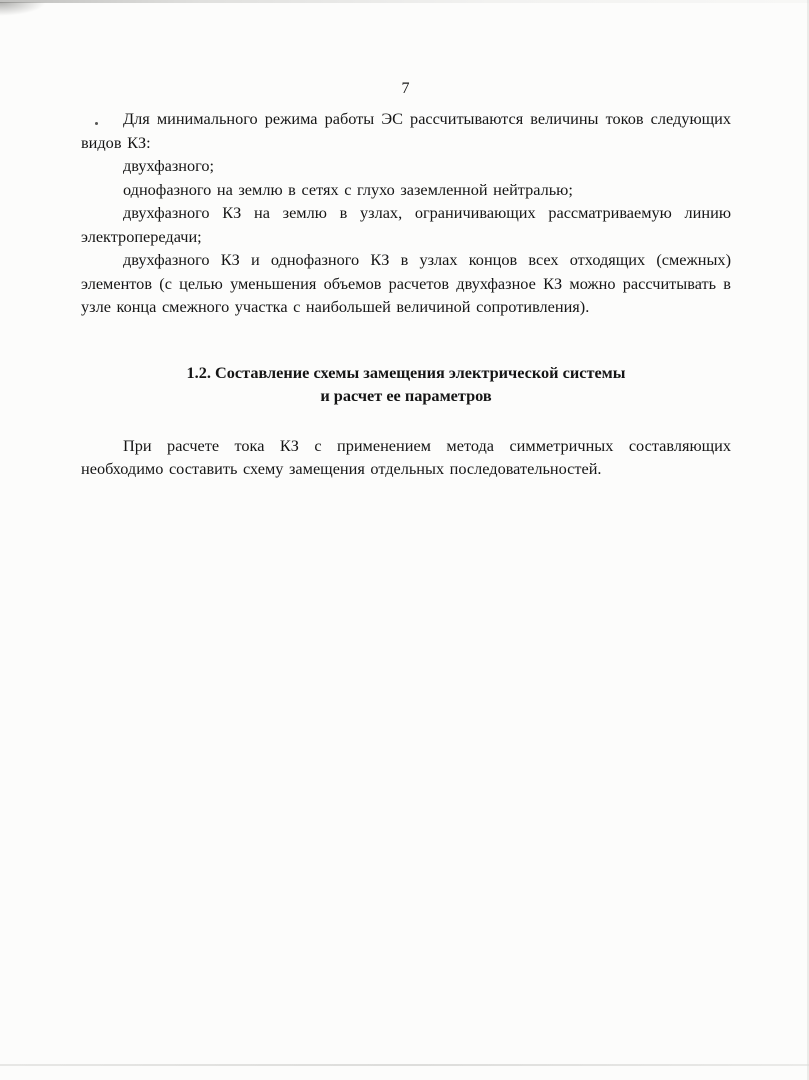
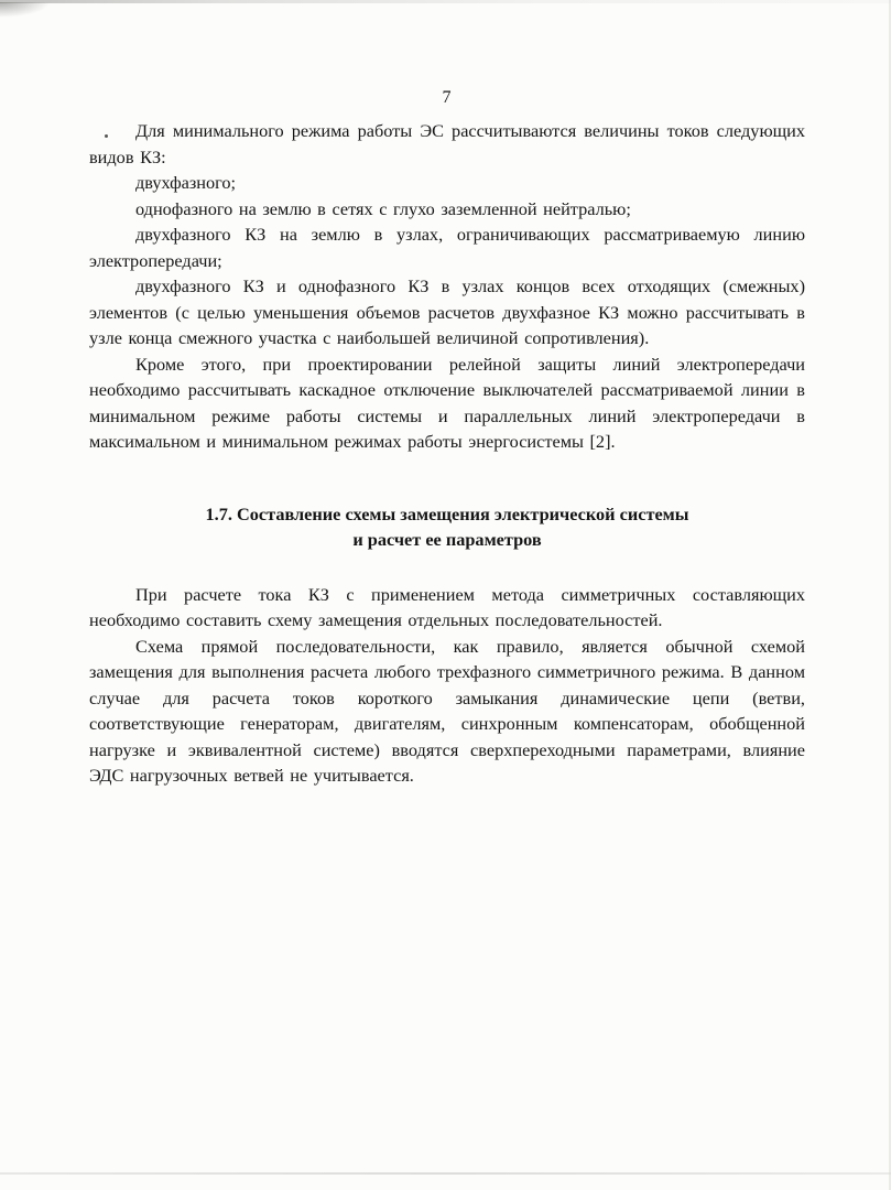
  7
  Для минимального режима работы ЭС рассчитываются величины токов следующих видов КЗ:
  двухфазного;
  однофазного на землю в сетях с глухо заземленной нейтралью;
  двухфазного КЗ на землю в узлах, ограничивающих рассматриваемую линию электропередачи;
  двухфазного КЗ и однофазного КЗ в узлах концов всех отходящих (смежных) элементов (с целью уменьшения объемов расчетов двухфазное КЗ можно рассчитывать в узле конца смежного участка с наибольшей величиной сопротивления).
+ Кроме этого, при проектировании релейной защиты линий электропередачи необходимо рассчитывать каскадное отключение выключателей рассматриваемой линии в минимальном режиме работы системы и параллельных линий электропередачи в максимальном и минимальном режимах работы энергосистемы [2].
- 1.2. Составление схемы замещения электрической системы
+ 1.7. Составление схемы замещения электрической системы
  и расчет ее параметров
  При расчете тока КЗ с применением метода симметричных составляющих необходимо составить схему замещения отдельных последовательностей.
+ Схема прямой последовательности, как правило, является обычной схемой замещения для выполнения расчета любого трехфазного симметричного режима. В данном случае для расчета токов короткого замыкания динамические цепи (ветви, соответствующие генераторам, двигателям, синхронным компенсаторам, обобщенной нагрузке и эквивалентной системе) вводятся сверхпереходными параметрами, влияние ЭДС нагрузочных ветвей не учитывается.
